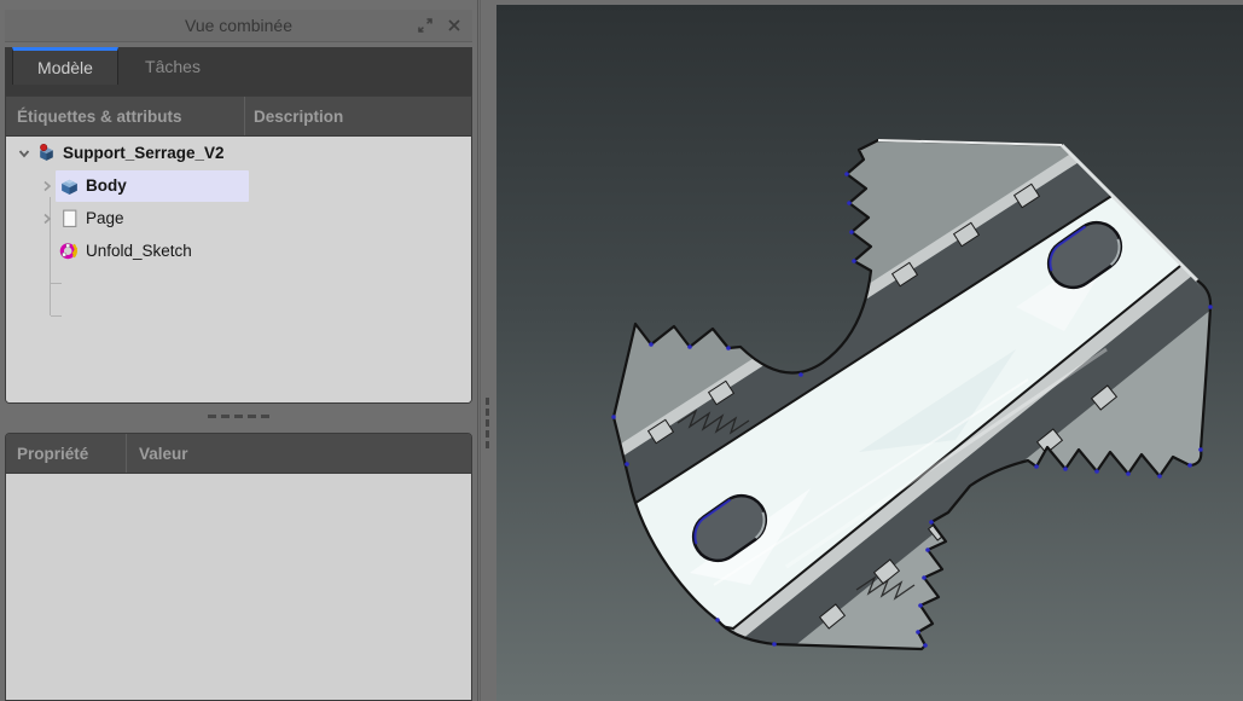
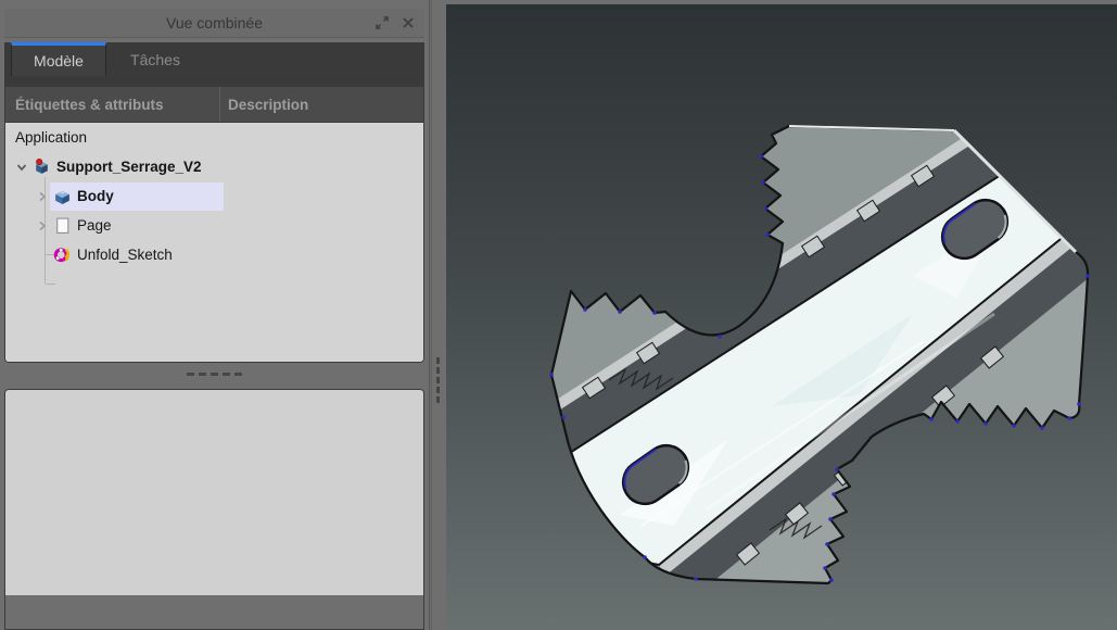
  Vue combinée
  Modèle
  Tâches
  Étiquettes & attributs
  Description
+ Application
  Support_Serrage_V2
  Body
  Page
  Unfold_Sketch
- Propriété
- Valeur
